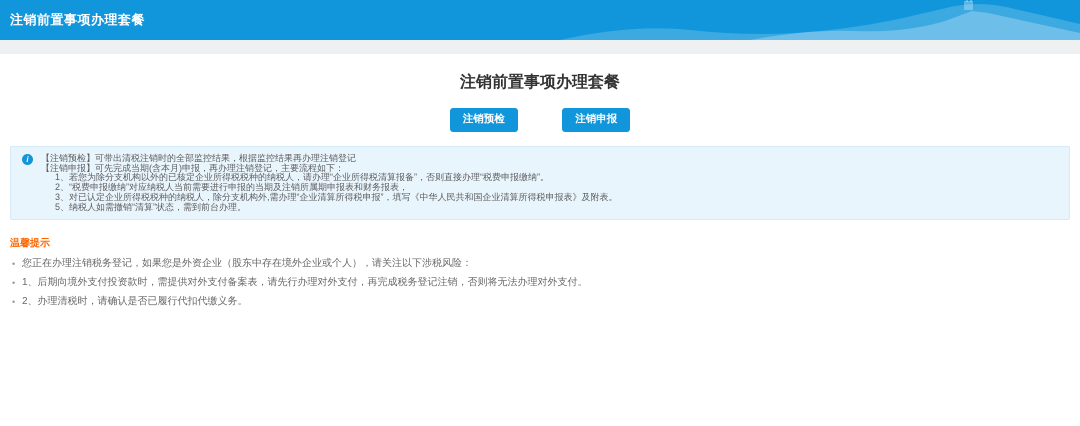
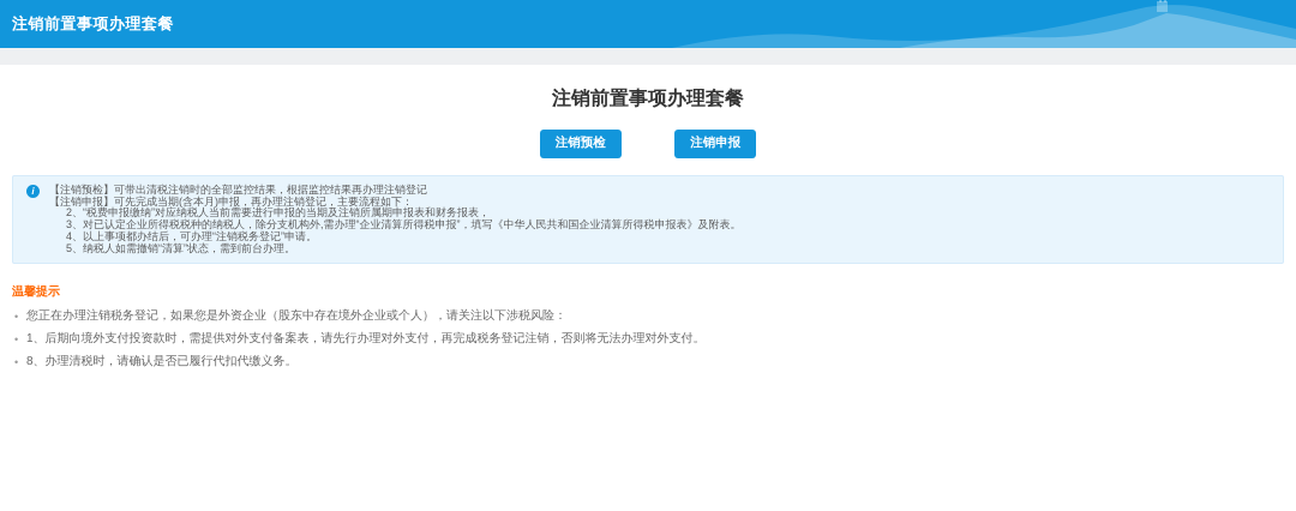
  注销前置事项办理套餐
  注销前置事项办理套餐
  注销预检 注销申报
  i
  【注销预检】可带出清税注销时的全部监控结果，根据监控结果再办理注销登记
  【注销申报】可先完成当期(含本月)申报，再办理注销登记，主要流程如下：
- 1、若您为除分支机构以外的已核定企业所得税税种的纳税人，请办理“企业所得税清算报备”，否则直接办理“税费申报缴纳”。
  2、“税费申报缴纳”对应纳税人当前需要进行申报的当期及注销所属期申报表和财务报表，
  3、对已认定企业所得税税种的纳税人，除分支机构外,需办理“企业清算所得税申报”，填写《中华人民共和国企业清算所得税申报表》及附表。
+ 4、以上事项都办结后，可办理“注销税务登记”申请。
  5、纳税人如需撤销“清算”状态，需到前台办理。
  温馨提示
  您正在办理注销税务登记，如果您是外资企业（股东中存在境外企业或个人），请关注以下涉税风险：
  1、后期向境外支付投资款时，需提供对外支付备案表，请先行办理对外支付，再完成税务登记注销，否则将无法办理对外支付。
- 2、办理清税时，请确认是否已履行代扣代缴义务。
+ 8、办理清税时，请确认是否已履行代扣代缴义务。
